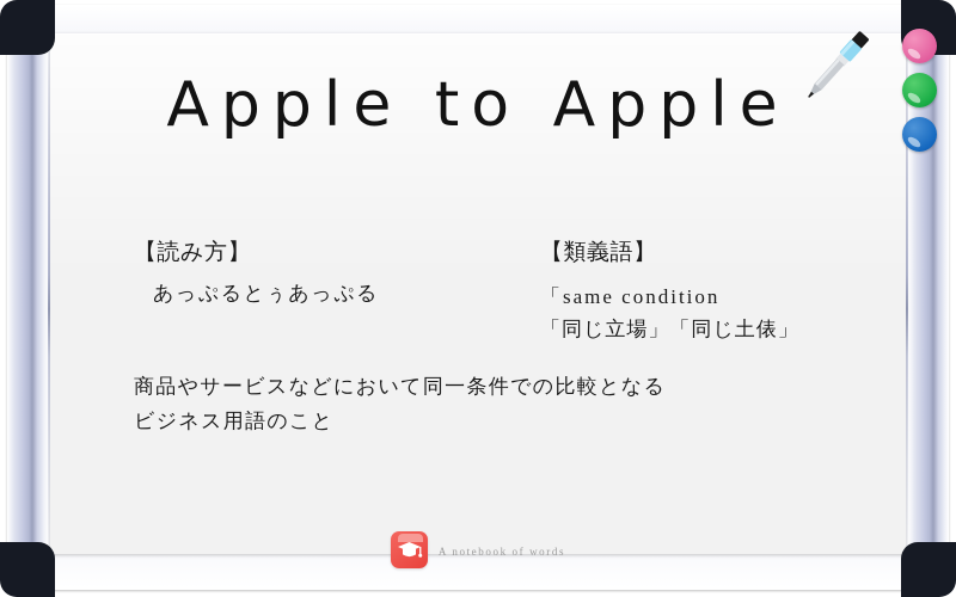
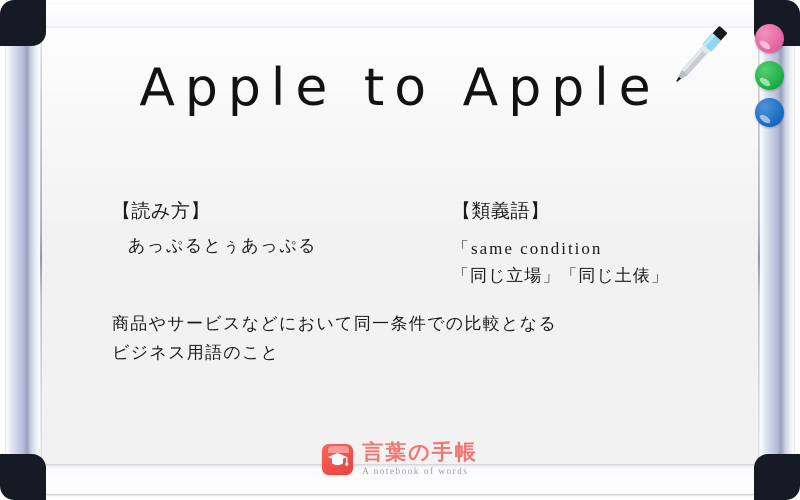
  Apple to Apple
  【読み方】
  あっぷるとぅあっぷる
  【類義語】
  「same condition
  「同じ立場」「同じ土俵」
  商品やサービスなどにおいて同一条件での比較となる
  ビジネス用語のこと
+ 言葉の手帳
  A notebook of words
